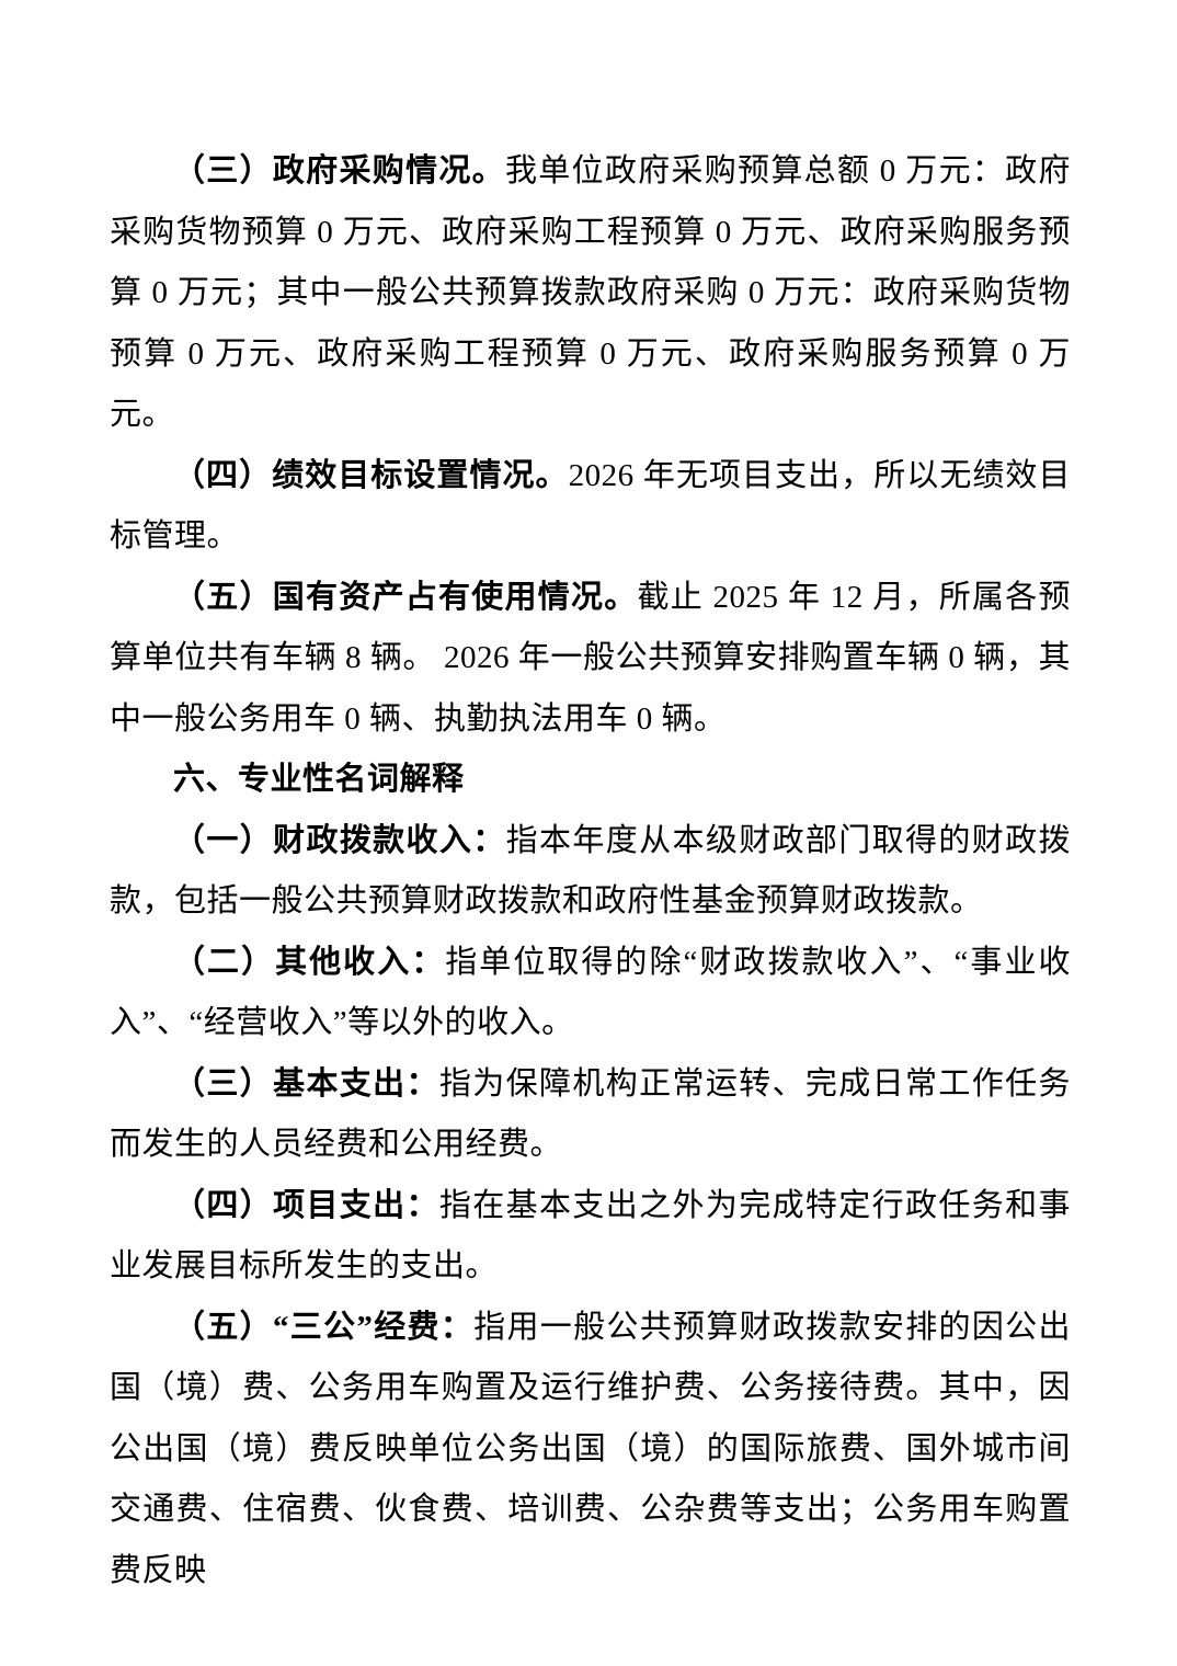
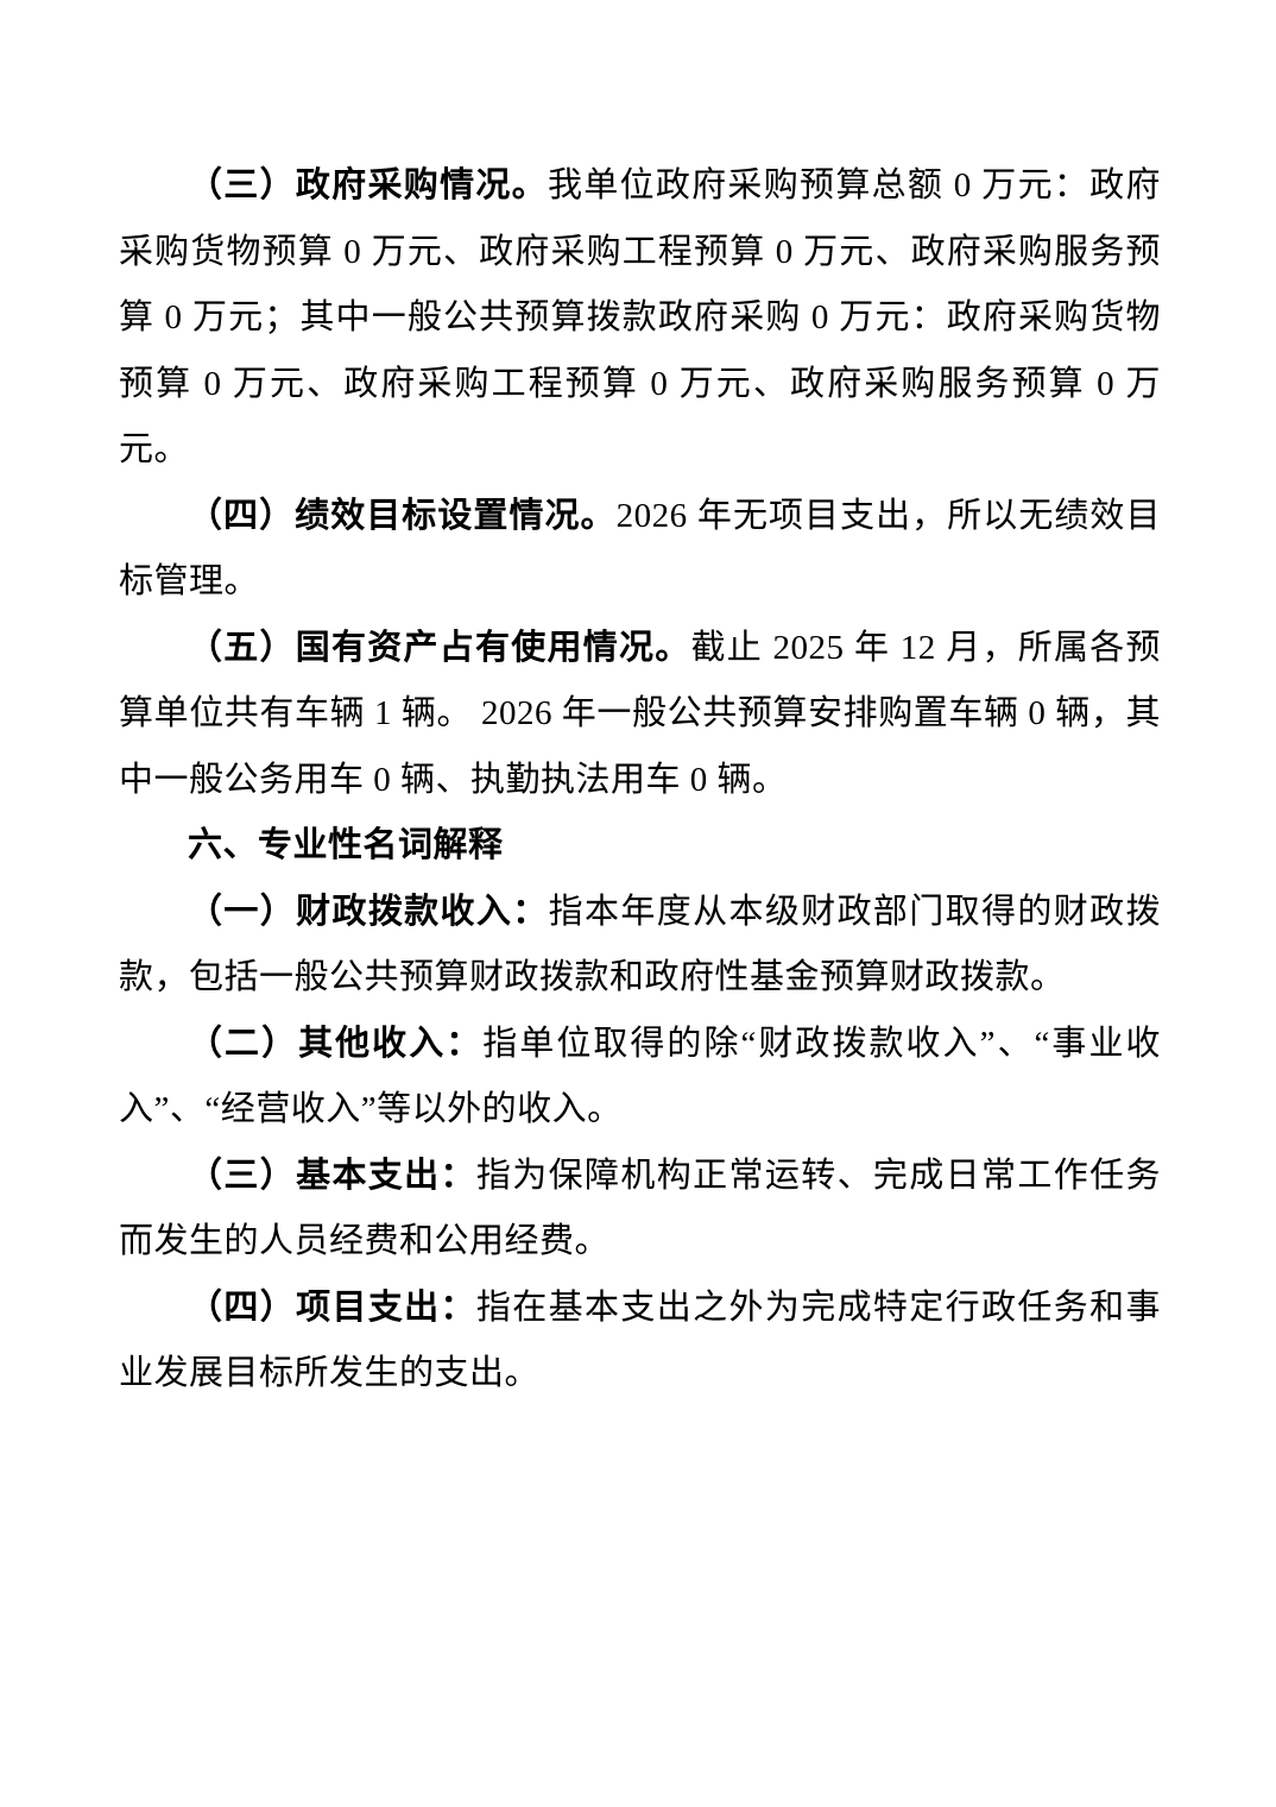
  （三）政府采购情况。我单位政府采购预算总额 0 万元：政府采购货物预算 0 万元、政府采购工程预算 0 万元、政府采购服务预算 0 万元；其中一般公共预算拨款政府采购 0 万元：政府采购货物预算 0 万元、政府采购工程预算 0 万元、政府采购服务预算 0 万元。
  （四）绩效目标设置情况。2026 年无项目支出，所以无绩效目标管理。
- （五）国有资产占有使用情况。截止 2025 年 12 月，所属各预算单位共有车辆 8 辆。 2026 年一般公共预算安排购置车辆 0 辆，其中一般公务用车 0 辆、执勤执法用车 0 辆。
+ （五）国有资产占有使用情况。截止 2025 年 12 月，所属各预算单位共有车辆 1 辆。 2026 年一般公共预算安排购置车辆 0 辆，其中一般公务用车 0 辆、执勤执法用车 0 辆。
  六、专业性名词解释
  （一）财政拨款收入：指本年度从本级财政部门取得的财政拨款，包括一般公共预算财政拨款和政府性基金预算财政拨款。
  （二）其他收入：指单位取得的除“财政拨款收入”、“事业收入”、“经营收入”等以外的收入。
  （三）基本支出：指为保障机构正常运转、完成日常工作任务而发生的人员经费和公用经费。
  （四）项目支出：指在基本支出之外为完成特定行政任务和事业发展目标所发生的支出。
- （五）“三公”经费：指用一般公共预算财政拨款安排的因公出国（境）费、公务用车购置及运行维护费、公务接待费。其中，因公出国（境）费反映单位公务出国（境）的国际旅费、国外城市间交通费、住宿费、伙食费、培训费、公杂费等支出；公务用车购置费反映
